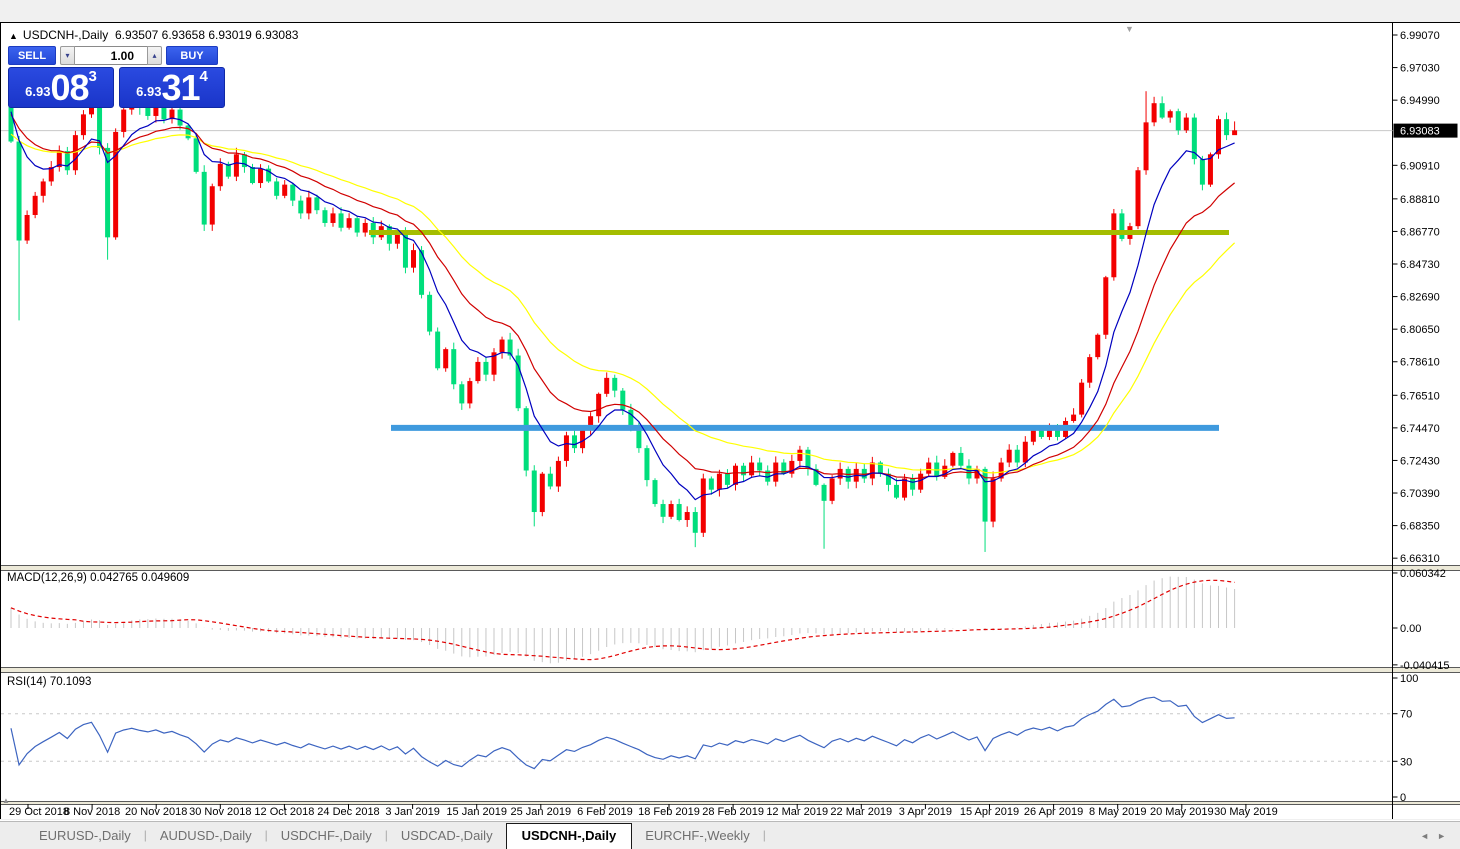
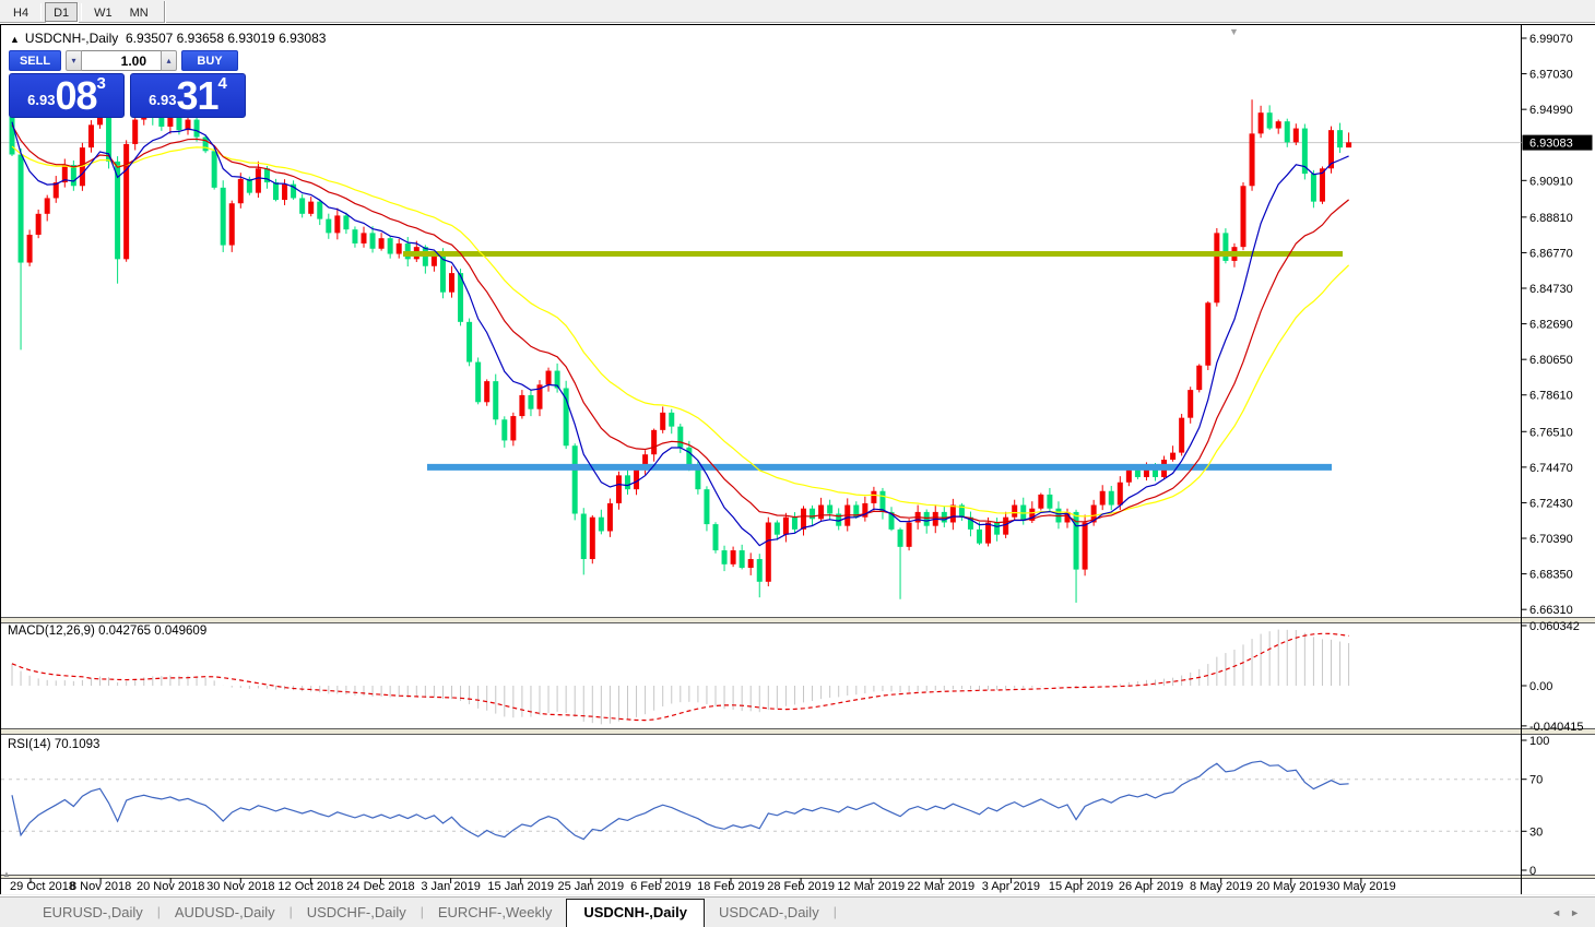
+ H4
+ D1
+ W1
+ MN
  6.99070
  6.97030
  6.94990
  6.90910
  6.88810
  6.86770
  6.84730
  6.82690
  6.80650
  6.78610
  6.76510
  6.74470
  6.72430
  6.70390
  6.68350
  6.66310
  6.93083
  0.060342
  0.00
  -0.040415
  100
  70
  30
  0
  29 Oct 2018
  8 Nov 2018
  20 Nov 2018
  30 Nov 2018
  12 Oct 2018
  24 Dec 2018
  3 Jan 2019
  15 Jan 2019
  25 Jan 2019
  6 Feb 2019
  18 Feb 2019
  28 Feb 2019
  12 Mar 2019
  22 Mar 2019
  3 Apr 2019
  15 Apr 2019
  26 Apr 2019
  8 May 2019
  20 May 2019
  30 May 2019
  ▲ USDCNH-,Daily 6.93507 6.93658 6.93019 6.93083
  ▼
  ▲
  SELL
  ▾
  1.00
  ▴
  BUY
  6.93
  08
  3
  6.93
  31
  4
  MACD(12,26,9) 0.042765 0.049609
  RSI(14) 70.1093
  EURUSD-,Daily
  |
  AUDUSD-,Daily
  |
  USDCHF-,Daily
  |
- USDCAD-,Daily
+ EURCHF-,Weekly
  USDCNH-,Daily
- EURCHF-,Weekly
+ USDCAD-,Daily
  |
  ◄►
